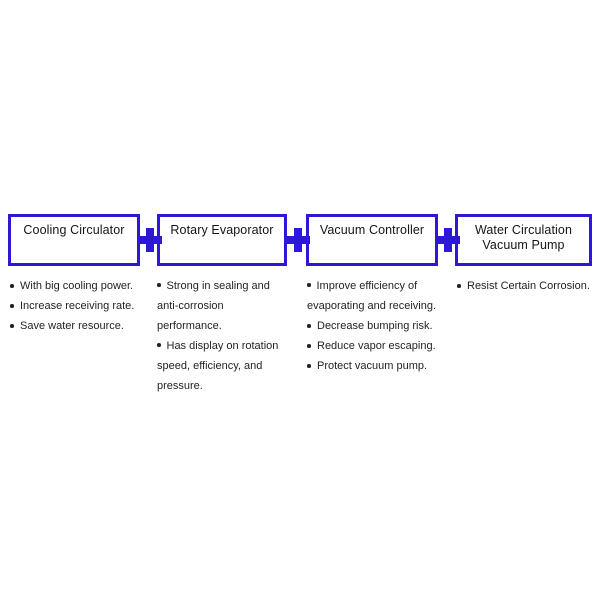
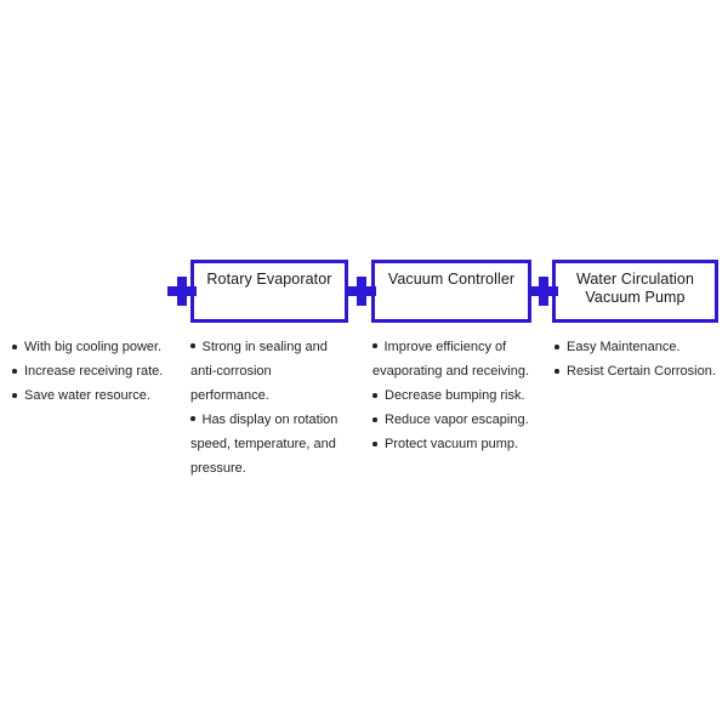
- Cooling Circulator
  Rotary Evaporator
  Vacuum Controller
  Water Circulation
  Vacuum Pump
  With big cooling power.
  Increase receiving rate.
  Save water resource.
  Strong in sealing and anti-corrosion performance.
- Has display on rotation speed, efficiency, and pressure.
+ Has display on rotation speed, temperature, and pressure.
  Improve efficiency of evaporating and receiving.
  Decrease bumping risk.
  Reduce vapor escaping.
  Protect vacuum pump.
+ Easy Maintenance.
  Resist Certain Corrosion.
